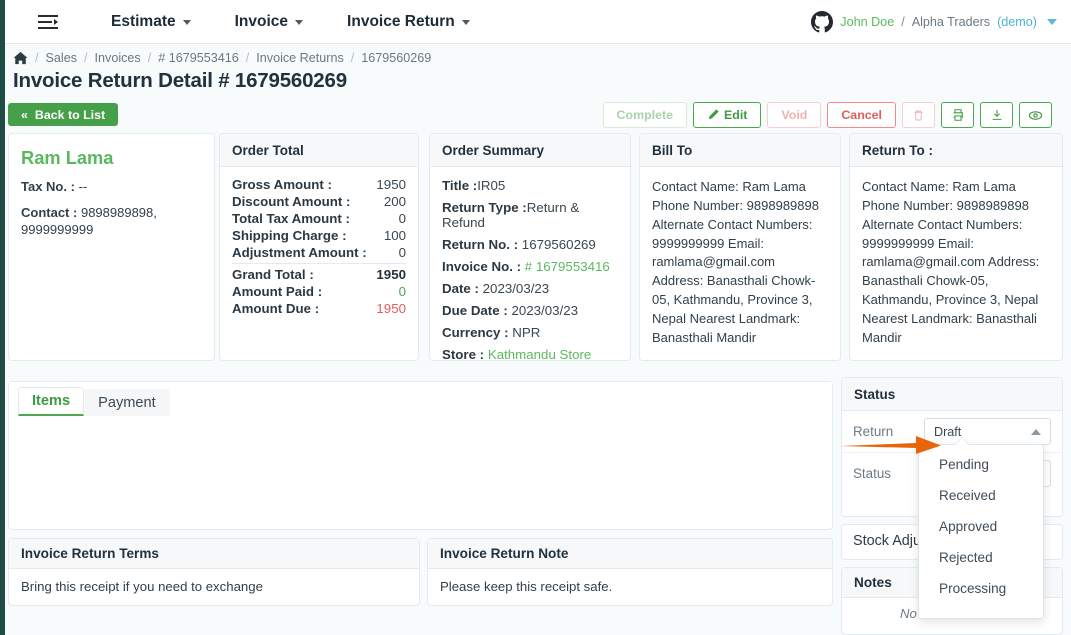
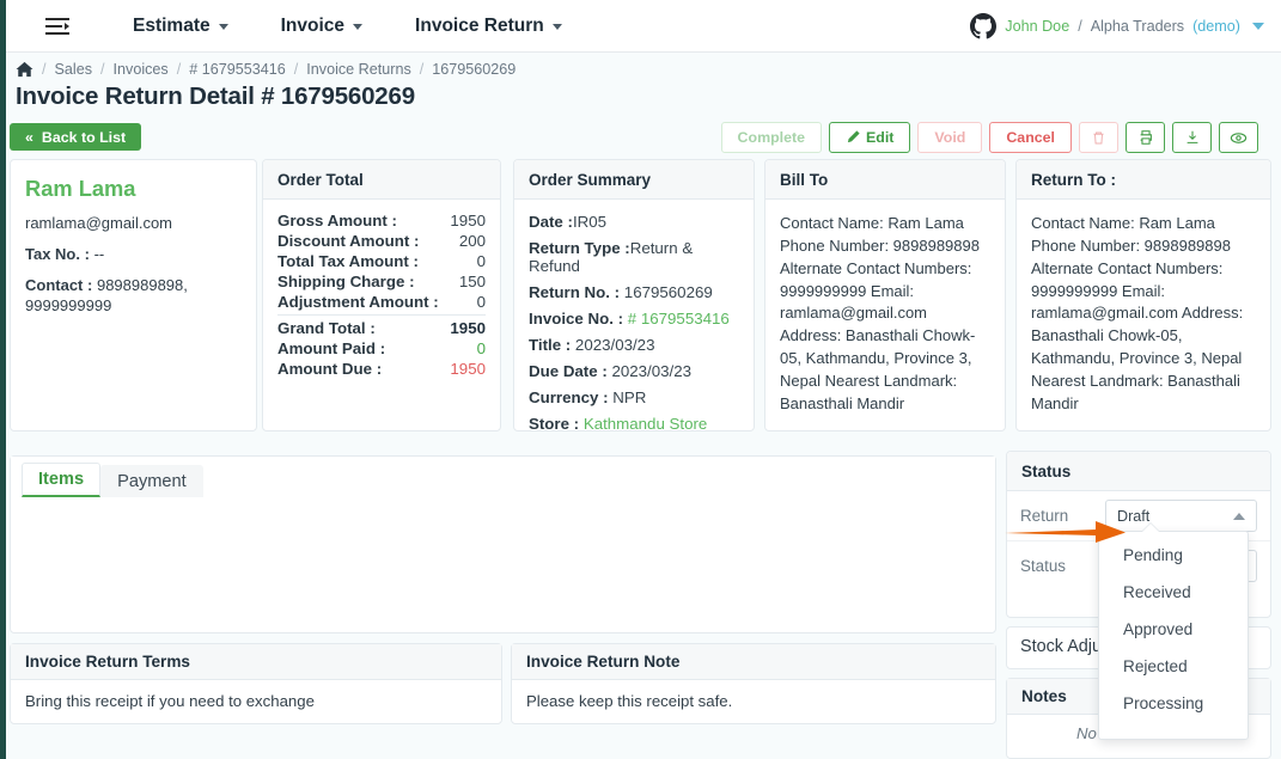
  Estimate
  Invoice
  Invoice Return
  John Doe
  /
  Alpha Traders
  (demo)
  /
  Sales
  /
  Invoices
  /
  # 1679553416
  /
  Invoice Returns
  /
  1679560269
  Invoice Return Detail # 1679560269
  «
  Back to List
  Complete
  Edit
  Void
  Cancel
  Ram Lama
+ ramlama@gmail.com
  Tax No. : --
  Contact : 9898989898, 9999999999
  Order Total
  Gross Amount :
  1950
  Discount Amount :
  200
  Total Tax Amount :
  0
  Shipping Charge :
- 100
+ 150
  Adjustment Amount :
  0
  Grand Total :
  1950
  Amount Paid :
  0
  Amount Due :
  1950
  Order Summary
- Title :IR05
+ Date :IR05
  Return Type :Return & Refund
  Return No. : 1679560269
  Invoice No. : # 1679553416
- Date : 2023/03/23
+ Title : 2023/03/23
  Due Date : 2023/03/23
  Currency : NPR
  Store : Kathmandu Store
  Bill To
  Contact Name: Ram Lama Phone Number: 9898989898 Alternate Contact Numbers: 9999999999 Email: ramlama@gmail.com Address: Banasthali Chowk-05, Kathmandu, Province 3, Nepal Nearest Landmark: Banasthali Mandir
  Return To :
  Contact Name: Ram Lama Phone Number: 9898989898 Alternate Contact Numbers: 9999999999 Email: ramlama@gmail.com Address: Banasthali Chowk-05, Kathmandu, Province 3, Nepal Nearest Landmark: Banasthali Mandir
  Items
  Payment
  Invoice Return Terms
  Bring this receipt if you need to exchange
  Invoice Return Note
  Please keep this receipt safe.
  Status
  Return
  Draft
  Status
  Notes
  Pending
  Received
  Approved
  Rejected
  Processing
